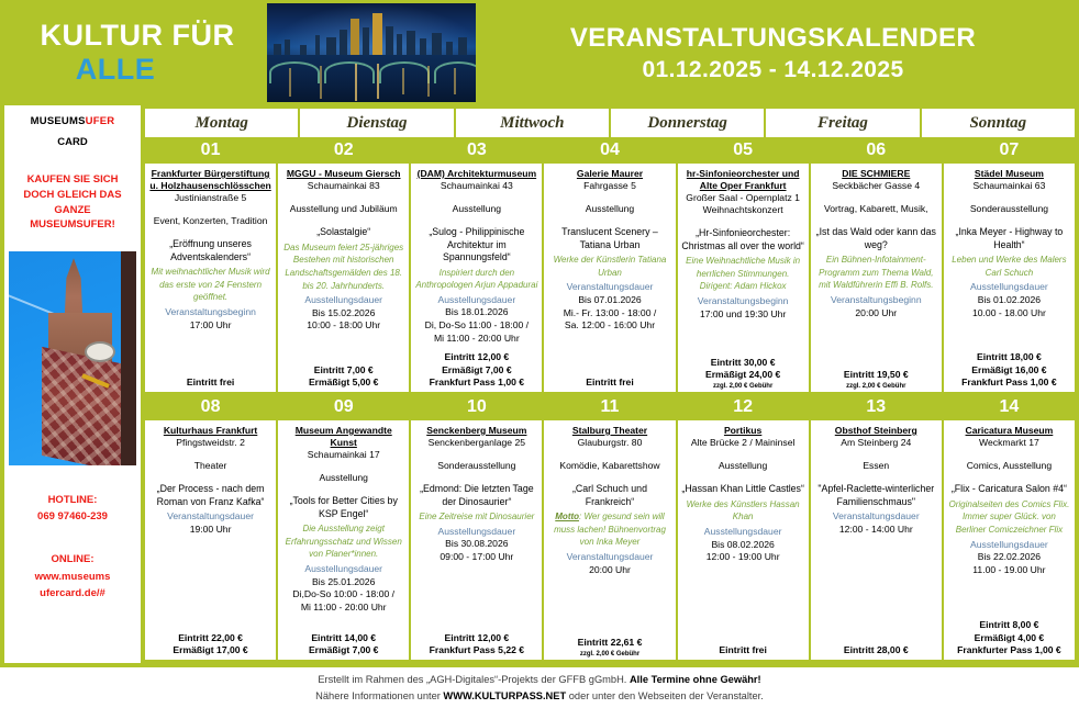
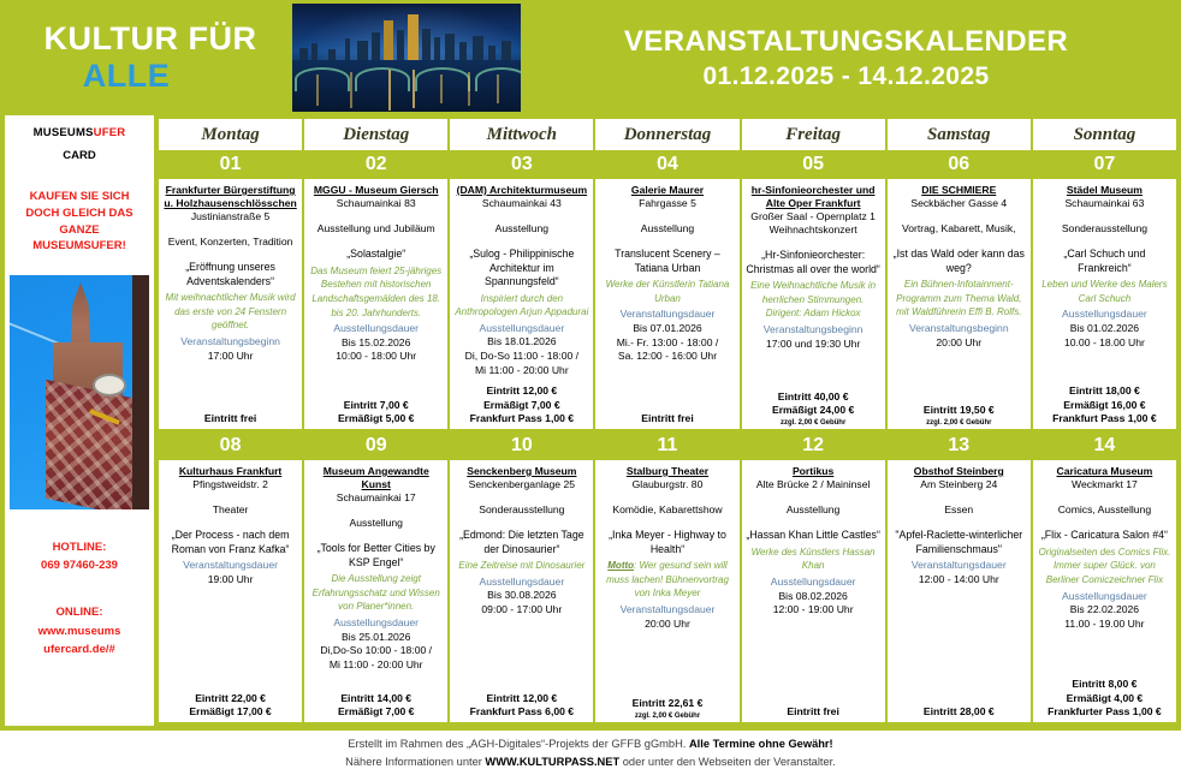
  KULTUR FÜR
  ALLE
  VERANSTALTUNGSKALENDER
  01.12.2025 - 14.12.2025
  MUSEUMSUFER
  CARD
  KAUFEN SIE SICH DOCH GLEICH DAS GANZE MUSEUMSUFER!
  HOTLINE:
  069 97460-239
  ONLINE:
  www.museums
  ufercard.de/#
  Montag
  Dienstag
  Mittwoch
  Donnerstag
  Freitag
+ Samstag
  Sonntag
  01
  02
  03
  04
  05
  06
  07
  Frankfurter Bürgerstiftung u. Holzhausenschlösschen
  Justinianstraße 5
  Event, Konzerten, Tradition
  „Eröffnung unseres Adventskalenders“
  Mit weihnachtlicher Musik wird das erste von 24 Fenstern geöffnet.
  Veranstaltungsbeginn
  17:00 Uhr
  Eintritt frei
  MGGU - Museum Giersch
  Schaumainkai 83
  Ausstellung und Jubiläum
  „Solastalgie“
  Das Museum feiert 25-jähriges Bestehen mit historischen Landschaftsgemälden des 18. bis 20. Jahrhunderts.
  Ausstellungsdauer
  Bis 15.02.2026
  10:00 - 18:00 Uhr
  Eintritt 7,00 €
  Ermäßigt 5,00 €
  (DAM) Architekturmuseum
  Schaumainkai 43
  Ausstellung
  „Sulog - Philippinische Architektur im Spannungsfeld“
  Inspiriert durch den Anthropologen Arjun Appadurai
  Ausstellungsdauer
  Bis 18.01.2026
  Di, Do-So 11:00 - 18:00 /
  Mi 11:00 - 20:00 Uhr
  Eintritt 12,00 €
  Ermäßigt 7,00 €
  Frankfurt Pass 1,00 €
  Galerie Maurer
  Fahrgasse 5
  Ausstellung
  Translucent Scenery – Tatiana Urban
  Werke der Künstlerin Tatiana Urban
  Veranstaltungsdauer
  Bis 07.01.2026
  Mi.- Fr. 13:00 - 18:00 /
  Sa. 12:00 - 16:00 Uhr
  Eintritt frei
  hr-Sinfonieorchester und Alte Oper Frankfurt
  Großer Saal - Opernplatz 1
  Weihnachtskonzert
  „Hr-Sinfonieorchester: Christmas all over the world“
  Eine Weihnachtliche Musik in herrlichen Stimmungen. Dirigent: Adam Hickox
  Veranstaltungsbeginn
  17:00 und 19:30 Uhr
- Eintritt 30,00 €
+ Eintritt 40,00 €
  Ermäßigt 24,00 €
  DIE SCHMIERE
  Seckbächer Gasse 4
  Vortrag, Kabarett, Musik,
  „Ist das Wald oder kann das weg?
  Ein Bühnen-Infotainment-Programm zum Thema Wald, mit Waldführerin Effi B. Rolfs.
  Veranstaltungsbeginn
  20:00 Uhr
  Eintritt 19,50 €
  Städel Museum
  Schaumainkai 63
  Sonderausstellung
- „Inka Meyer - Highway to Health“
+ „Carl Schuch und Frankreich“
  Leben und Werke des Malers Carl Schuch
  Ausstellungsdauer
  Bis 01.02.2026
  10.00 - 18.00 Uhr
  Eintritt 18,00 €
  Ermäßigt 16,00 €
  Frankfurt Pass 1,00 €
  08
  09
  10
  11
  12
  13
  14
  Kulturhaus Frankfurt
  Pfingstweidstr. 2
  Theater
  „Der Process - nach dem Roman von Franz Kafka“
  Veranstaltungsdauer
  19:00 Uhr
  Eintritt 22,00 €
  Ermäßigt 17,00 €
  Museum Angewandte Kunst
  Schaumainkai 17
  Ausstellung
  „Tools for Better Cities by KSP Engel“
  Die Ausstellung zeigt Erfahrungsschatz und Wissen von Planer*innen.
  Ausstellungsdauer
  Bis 25.01.2026
  Di,Do-So 10:00 - 18:00 /
  Mi 11:00 - 20:00 Uhr
  Eintritt 14,00 €
  Ermäßigt 7,00 €
  Senckenberg Museum
  Senckenberganlage 25
  Sonderausstellung
  „Edmond: Die letzten Tage der Dinosaurier“
  Eine Zeitreise mit Dinosaurier
  Ausstellungsdauer
  Bis 30.08.2026
  09:00 - 17:00 Uhr
  Eintritt 12,00 €
- Frankfurt Pass 5,22 €
+ Frankfurt Pass 6,00 €
  Stalburg Theater
  Glauburgstr. 80
  Komödie, Kabarettshow
- „Carl Schuch und Frankreich“
+ „Inka Meyer - Highway to Health“
  Motto: Wer gesund sein will muss lachen! Bühnenvortrag von Inka Meyer
  Veranstaltungsdauer
  20:00 Uhr
  Eintritt 22,61 €
  Portikus
  Alte Brücke 2 / Maininsel
  Ausstellung
  „Hassan Khan Little Castles“
  Werke des Künstlers Hassan Khan
  Ausstellungsdauer
  Bis 08.02.2026
  12:00 - 19:00 Uhr
  Eintritt frei
  Obsthof Steinberg
  Am Steinberg 24
  Essen
  "Apfel-Raclette-winterlicher Familienschmaus"
  Veranstaltungsdauer
  12:00 - 14:00 Uhr
  Eintritt 28,00 €
  Caricatura Museum
  Weckmarkt 17
  Comics, Ausstellung
  „Flix - Caricatura Salon #4“
  Originalseiten des Comics Flix. Immer super Glück. von Berliner Comiczeichner Flix
  Ausstellungsdauer
  Bis 22.02.2026
  11.00 - 19.00 Uhr
  Eintritt 8,00 €
  Ermäßigt 4,00 €
  Frankfurter Pass 1,00 €
  Erstellt im Rahmen des „AGH-Digitales“-Projekts der GFFB gGmbH. Alle Termine ohne Gewähr!
  Nähere Informationen unter WWW.KULTURPASS.NET oder unter den Webseiten der Veranstalter.
